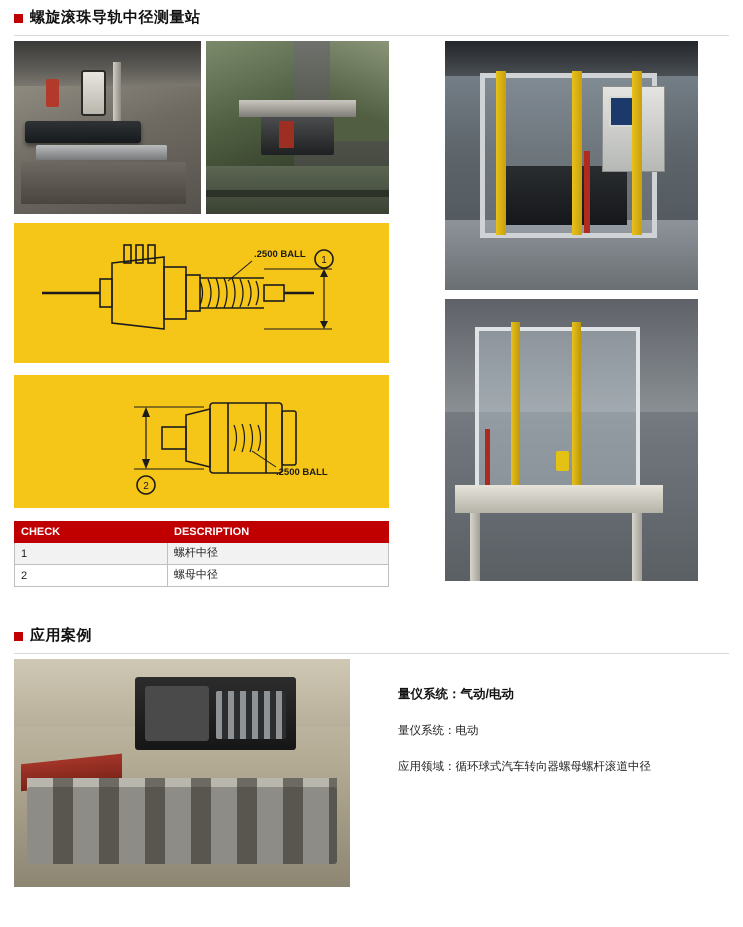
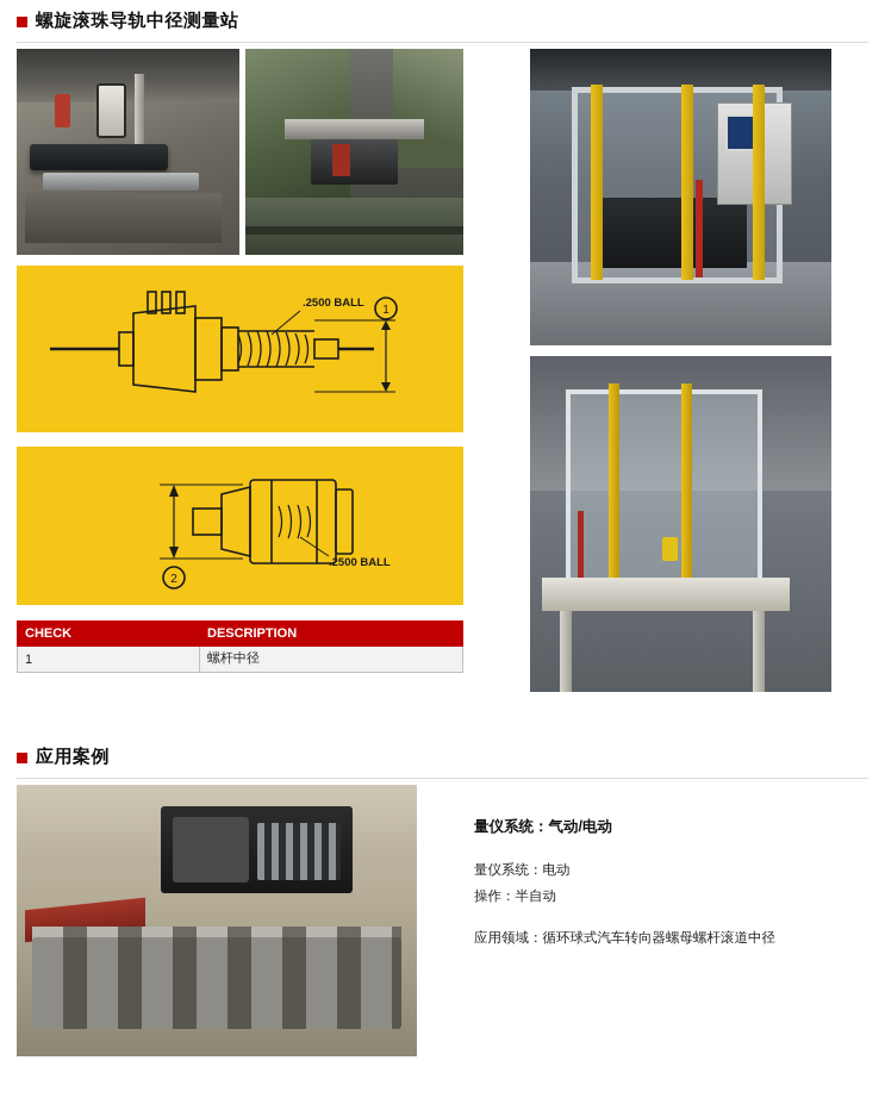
  螺旋滚珠导轨中径测量站
  .2500 BALL
  1
  2
  .2500 BALL
  CHECK	DESCRIPTION
  1	螺杆中径
- 2	螺母中径
  应用案例
  量仪系统：气动/电动
  量仪系统：电动
+ 操作：半自动
  应用领域：循环球式汽车转向器螺母螺杆滚道中径
